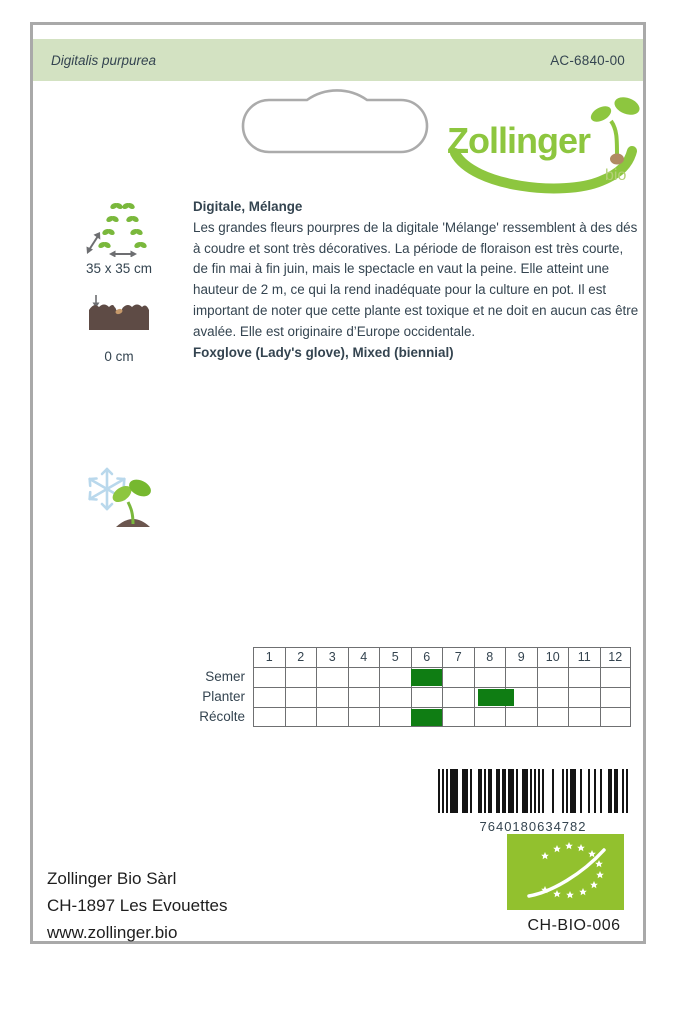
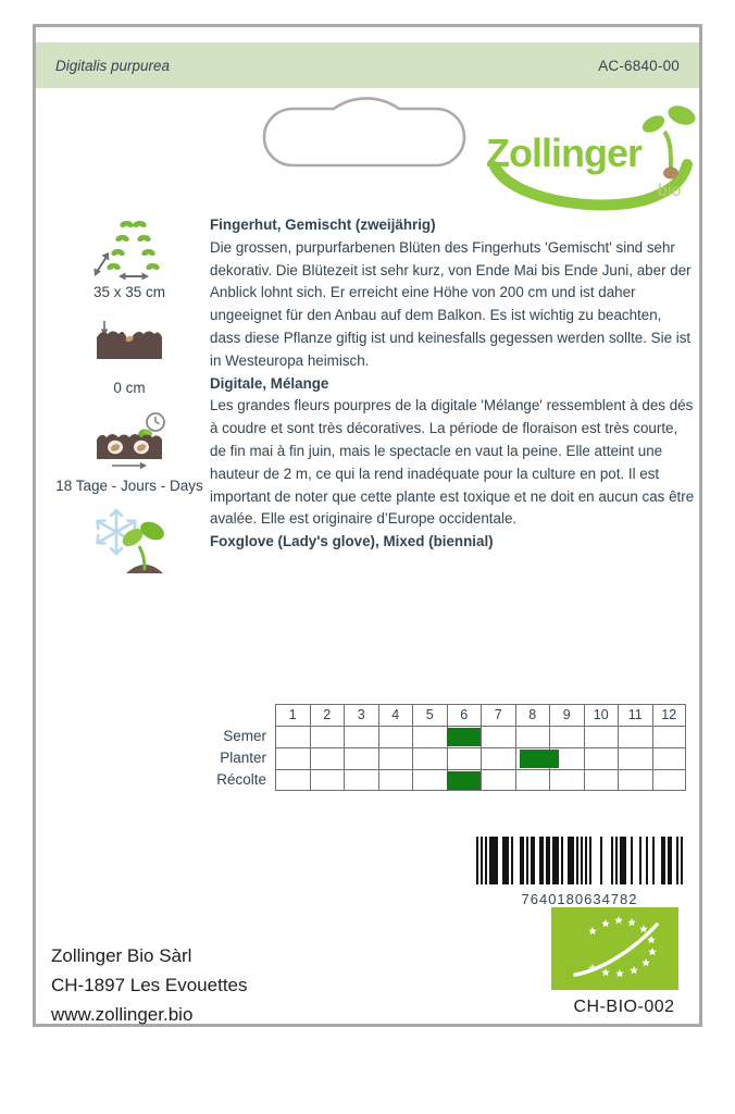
  Digitalis purpurea
  AC-6840-00
  Zollinger
  bio
  35 x 35 cm
  0 cm
+ 18 Tage - Jours - Days
+ Fingerhut, Gemischt (zweijährig)
+ Die grossen, purpurfarbenen Blüten des Fingerhuts 'Gemischt' sind sehr dekorativ. Die Blütezeit ist sehr kurz, von Ende Mai bis Ende Juni, aber der Anblick lohnt sich. Er erreicht eine Höhe von 200 cm und ist daher ungeeignet für den Anbau auf dem Balkon. Es ist wichtig zu beachten, dass diese Pflanze giftig ist und keinesfalls gegessen werden sollte. Sie ist in Westeuropa heimisch.
  Digitale, Mélange
  Les grandes fleurs pourpres de la digitale 'Mélange' ressemblent à des dés à coudre et sont très décoratives. La période de floraison est très courte, de fin mai à fin juin, mais le spectacle en vaut la peine. Elle atteint une hauteur de 2 m, ce qui la rend inadéquate pour la culture en pot. Il est important de noter que cette plante est toxique et ne doit en aucun cas être avalée. Elle est originaire d’Europe occidentale.
  Foxglove (Lady's glove), Mixed (biennial)
  1
  2
  3
  4
  5
  6
  7
  8
  9
  10
  11
  12
  Semer
  Planter
  Récolte
  7640180634782
  Zollinger Bio Sàrl
  CH-1897 Les Evouettes
  www.zollinger.bio
- CH-BIO-006
+ CH-BIO-002
